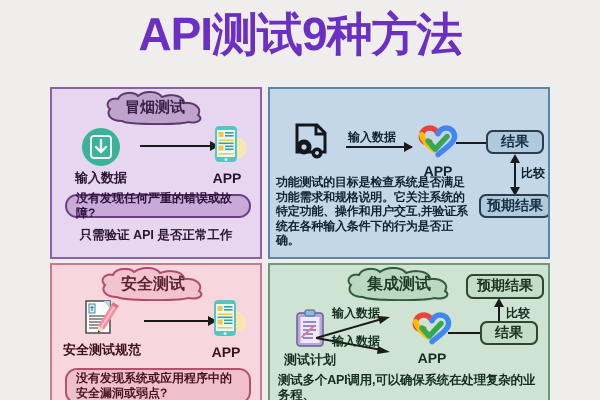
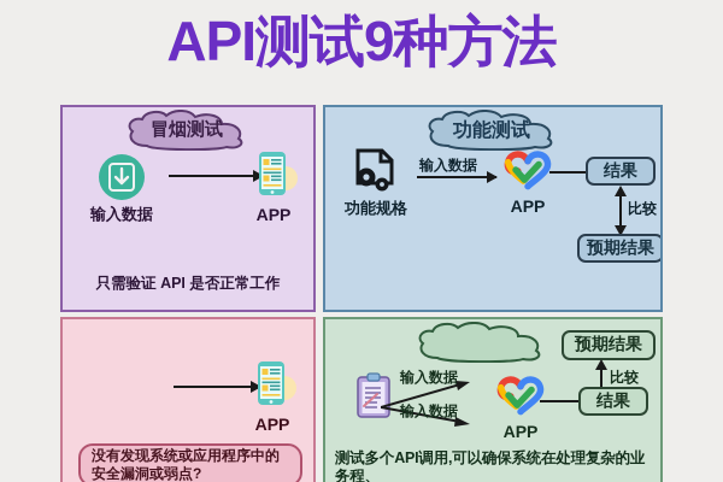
  API测试9种方法
  冒烟测试
  输入数据
  APP
- 没有发现任何严重的错误或故障?
  只需验证 API 是否正常工作
+ 功能测试
+ 功能规格
  输入数据
  APP
  结果
  比较
  预期结果
- 功能测试的目标是检查系统是否满足功能需求和规格说明。它关注系统的特定功能、操作和用户交互,并验证系统在各种输入条件下的行为是否正确。
- 安全测试
- 安全测试规范
  APP
  没有发现系统或应用程序中的安全漏洞或弱点?
- 集成测试
- 测试计划
  输入数据
  输入数据
  APP
  预期结果
  比较
  结果
  测试多个API调用,可以确保系统在处理复杂的业务程、
